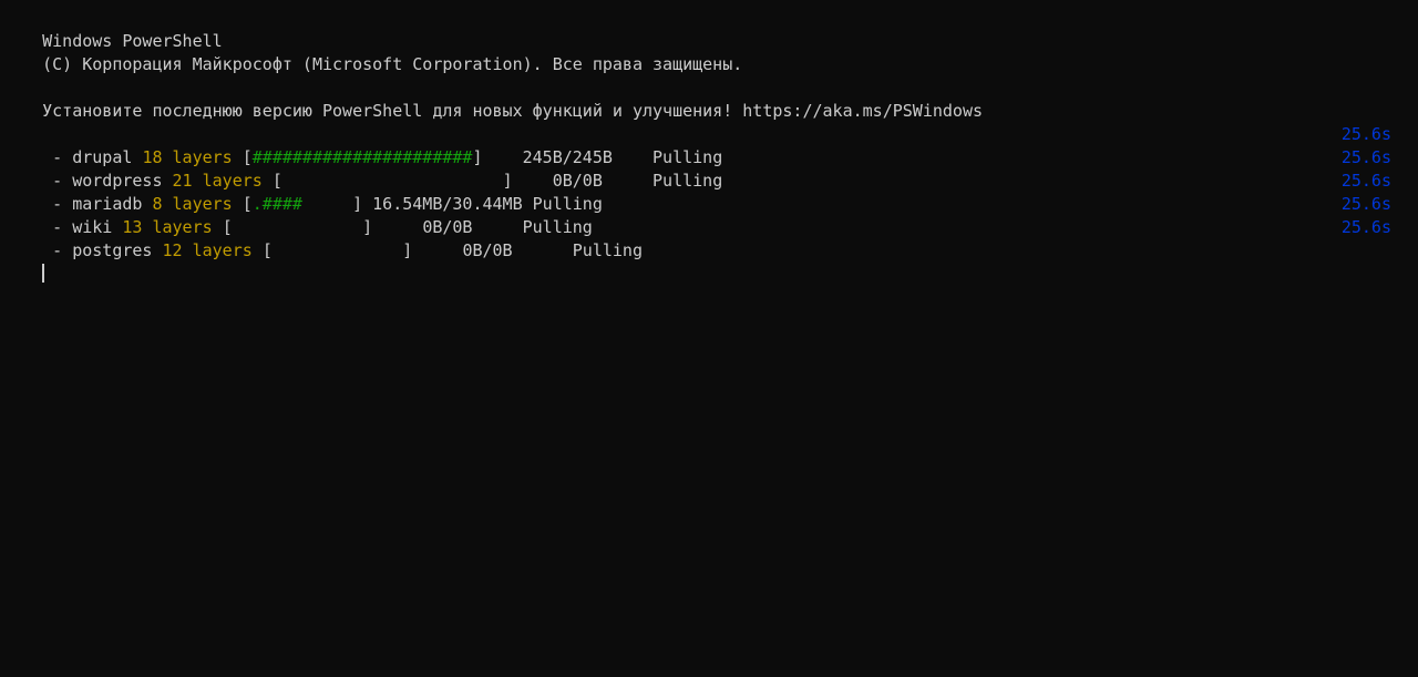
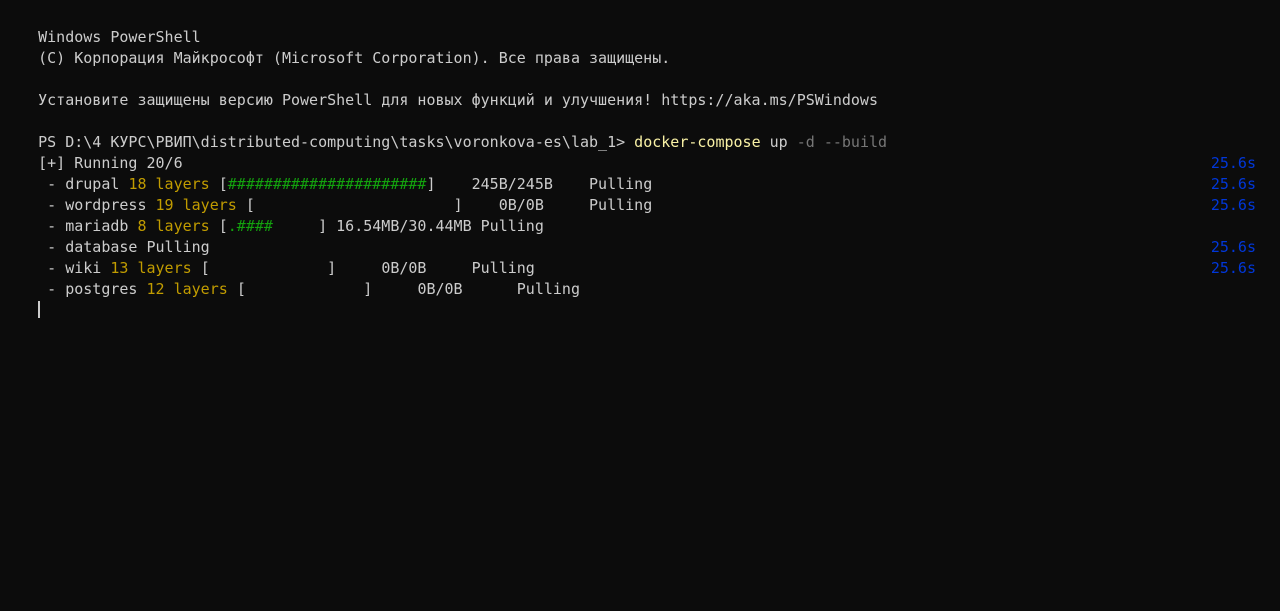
  Windows PowerShell
  (C) Корпорация Майкрософт (Microsoft Corporation). Все права защищены.
- Установите последнюю версию PowerShell для новых функций и улучшения! https://aka.ms/PSWindows
+ Установите защищены версию PowerShell для новых функций и улучшения! https://aka.ms/PSWindows
+ PS D:\4 КУРС\РВИП\distributed-computing\tasks\voronkova-es\lab_1> docker-compose up -d --build
+ [+] Running 20/6
  - drupal 18 layers [######################] 245B/245B Pulling
  25.6s
- - wordpress 21 layers [ ] 0B/0B Pulling
+ - wordpress 19 layers [ ] 0B/0B Pulling
  25.6s
  - mariadb 8 layers [.#### ] 16.54MB/30.44MB Pulling
  25.6s
+ - database Pulling
  - wiki 13 layers [ ] 0B/0B Pulling
  25.6s
  - postgres 12 layers [ ] 0B/0B Pulling
  25.6s
